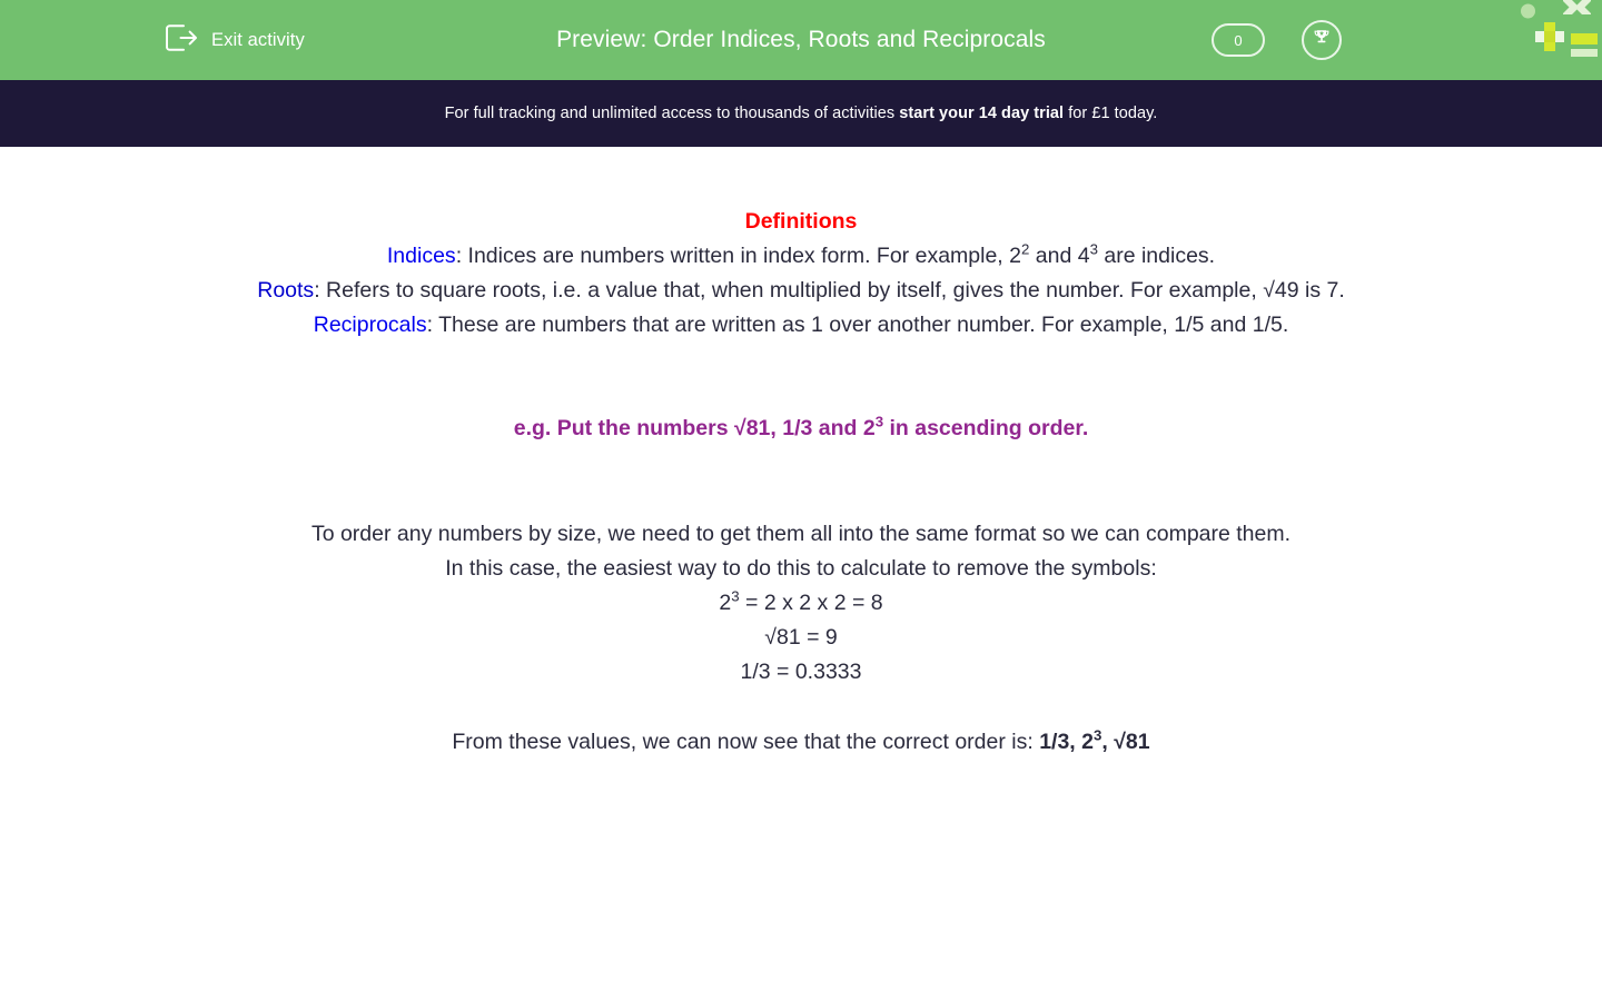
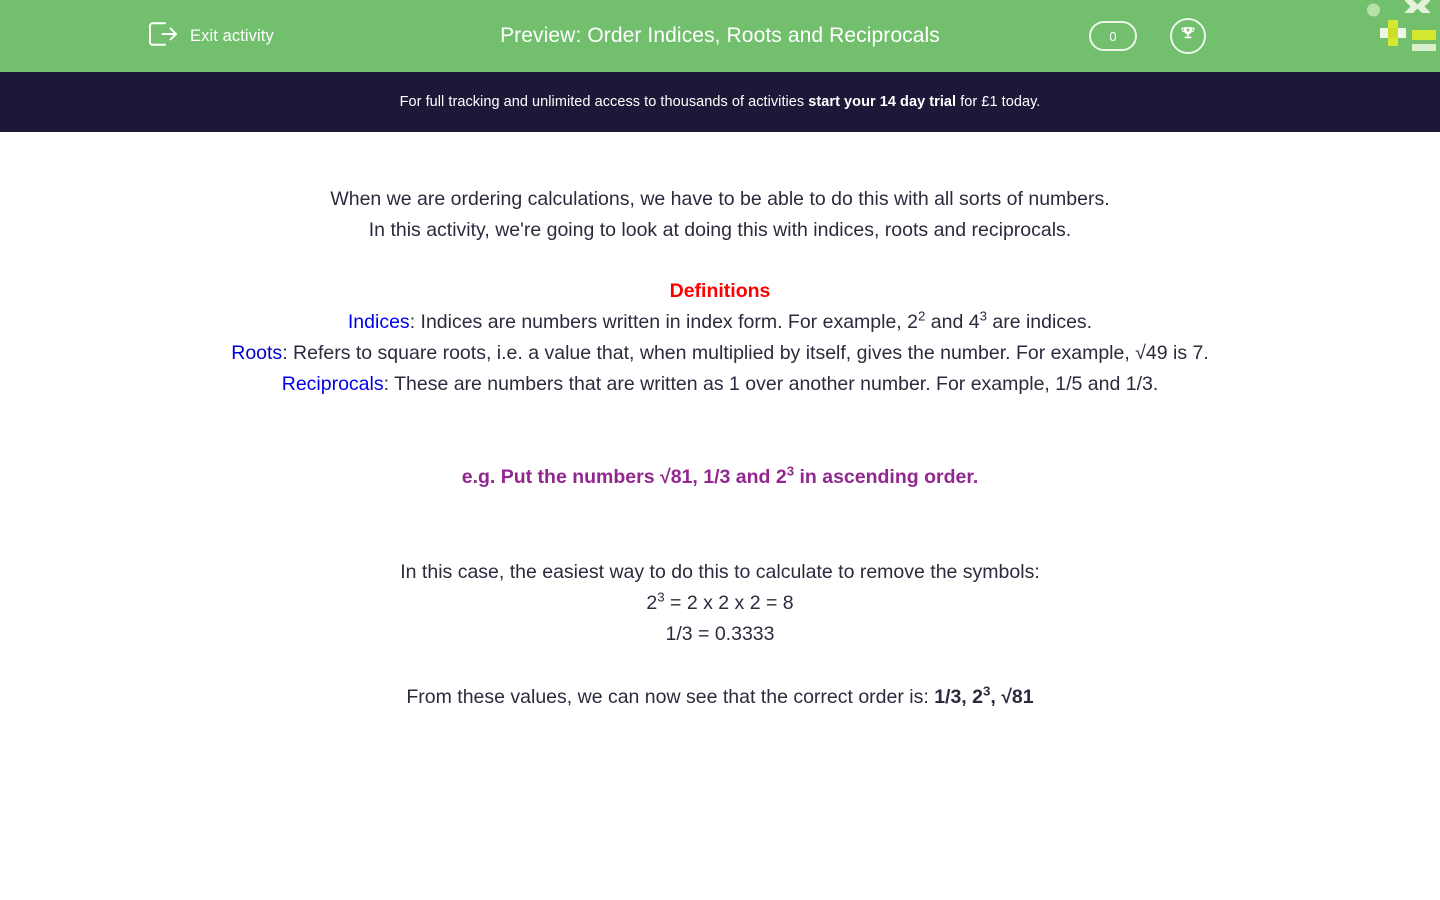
  Exit activity
  Preview: Order Indices, Roots and Reciprocals
  0
  For full tracking and unlimited access to thousands of activities start your 14 day trial for £1 today.
+ When we are ordering calculations, we have to be able to do this with all sorts of numbers.
+ In this activity, we're going to look at doing this with indices, roots and reciprocals.
  Definitions
  Indices: Indices are numbers written in index form. For example, 22 and 43 are indices.
  Roots: Refers to square roots, i.e. a value that, when multiplied by itself, gives the number. For example, √49 is 7.
- Reciprocals: These are numbers that are written as 1 over another number. For example, 1/5 and 1/5.
+ Reciprocals: These are numbers that are written as 1 over another number. For example, 1/5 and 1/3.
  e.g. Put the numbers √81, 1/3 and 23 in ascending order.
- To order any numbers by size, we need to get them all into the same format so we can compare them.
  In this case, the easiest way to do this to calculate to remove the symbols:
  23 = 2 x 2 x 2 = 8
- √81 = 9
  1/3 = 0.3333
  From these values, we can now see that the correct order is: 1/3, 23, √81
